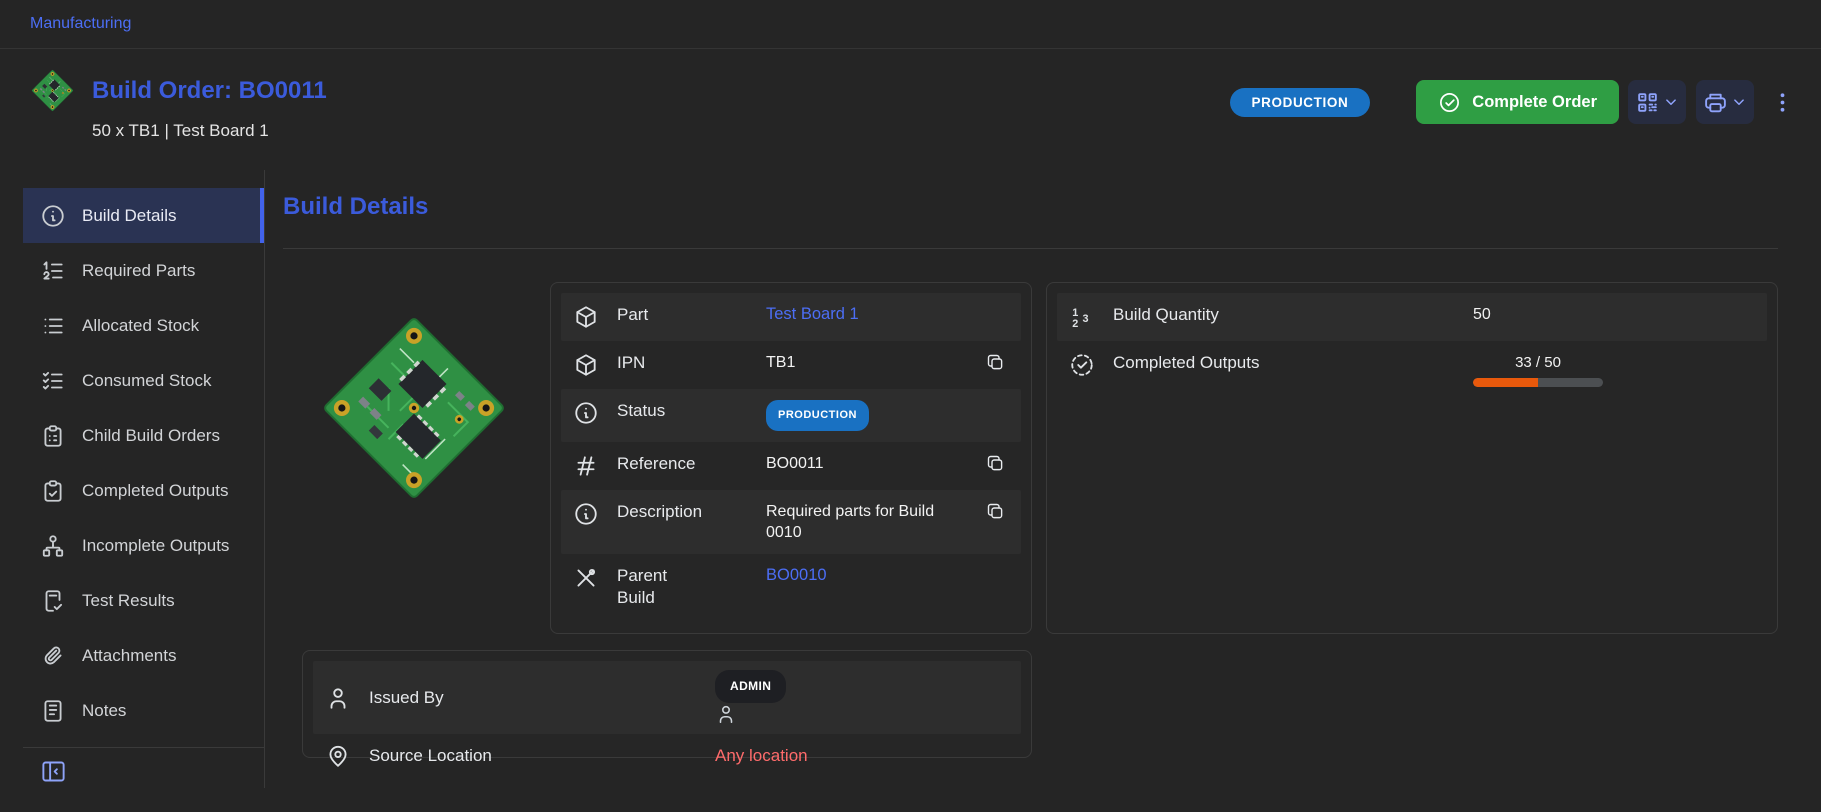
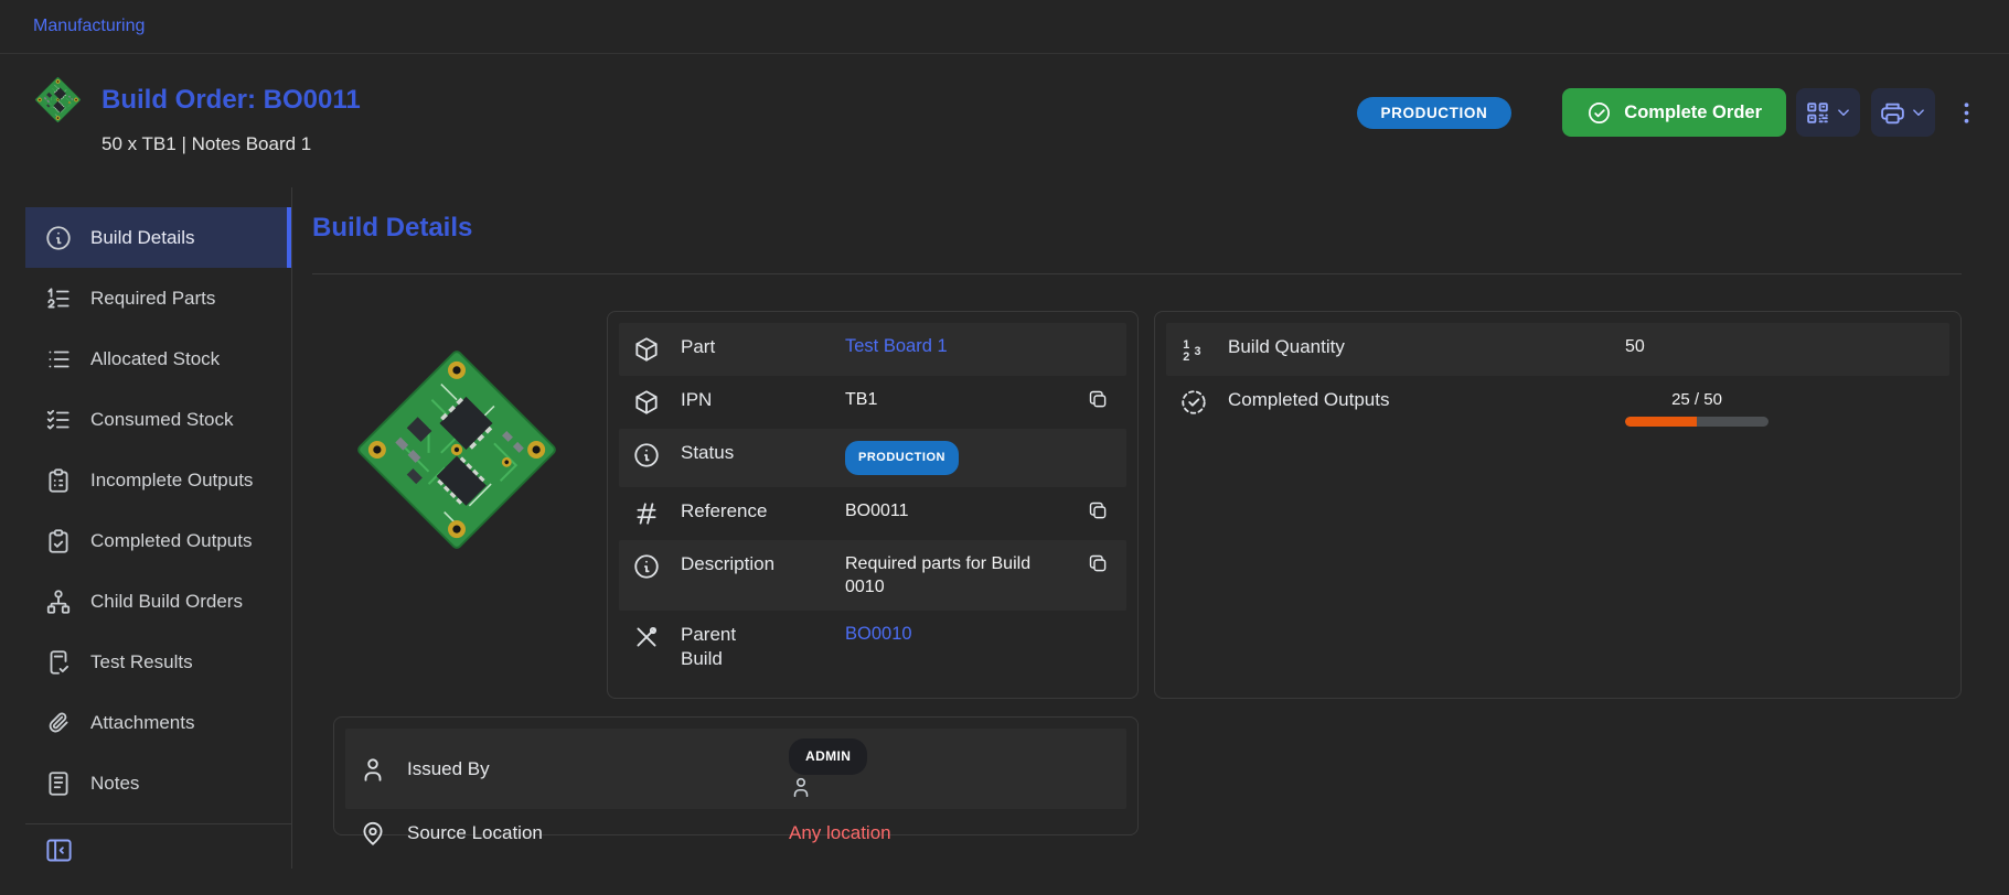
  Manufacturing
  Build Order: BO0011
- 50 x TB1 | Test Board 1
+ 50 x TB1 | Notes Board 1
  PRODUCTION
  Complete Order
  Build Details
  Required Parts
  Allocated Stock
  Consumed Stock
- Child Build Orders
+ Incomplete Outputs
  Completed Outputs
- Incomplete Outputs
+ Child Build Orders
  Test Results
  Attachments
  Notes
  Build Details
  Part
  Test Board 1
  IPN
  TB1
  Status
  PRODUCTION
  Reference
  BO0011
  Description
  Required parts for Build 0010
  Parent Build
  BO0010
  Issued By
  ADMIN
  Source Location
  Any location
  1
  2
  3
  Build Quantity
  50
  Completed Outputs
- 33 / 50
+ 25 / 50
